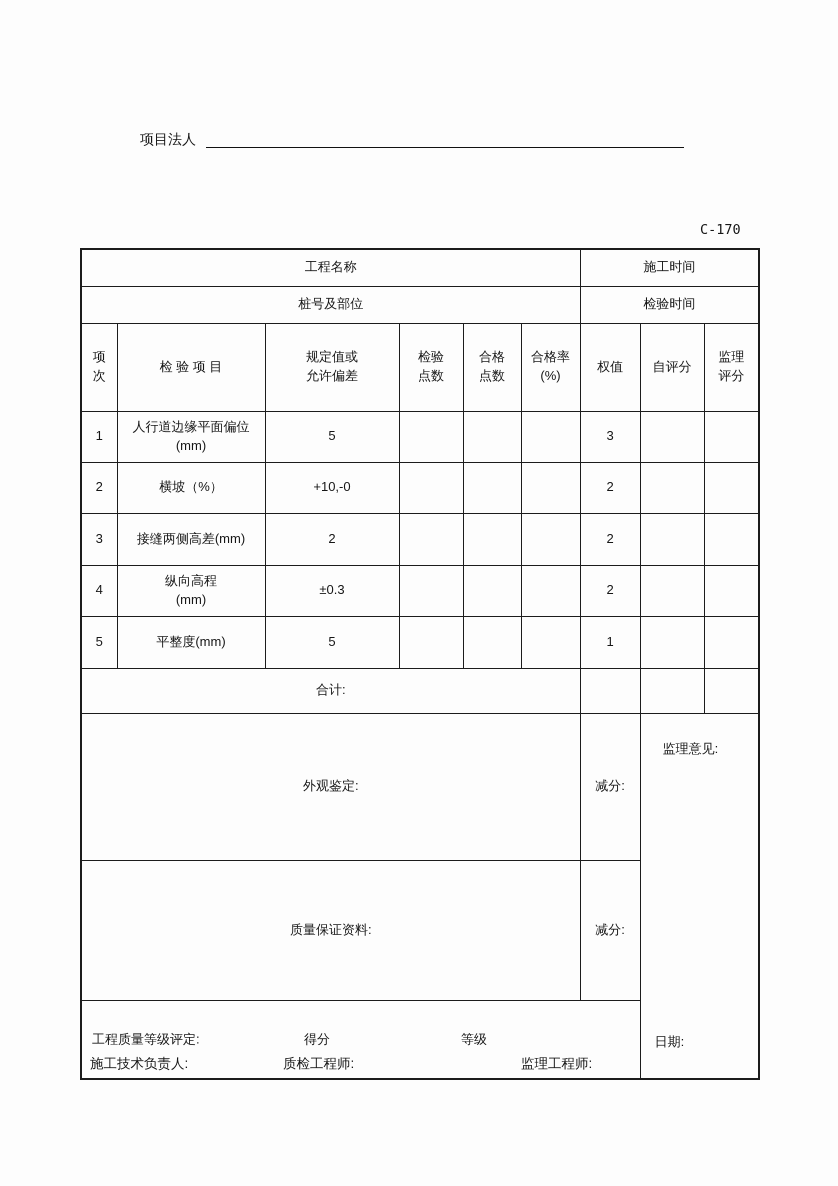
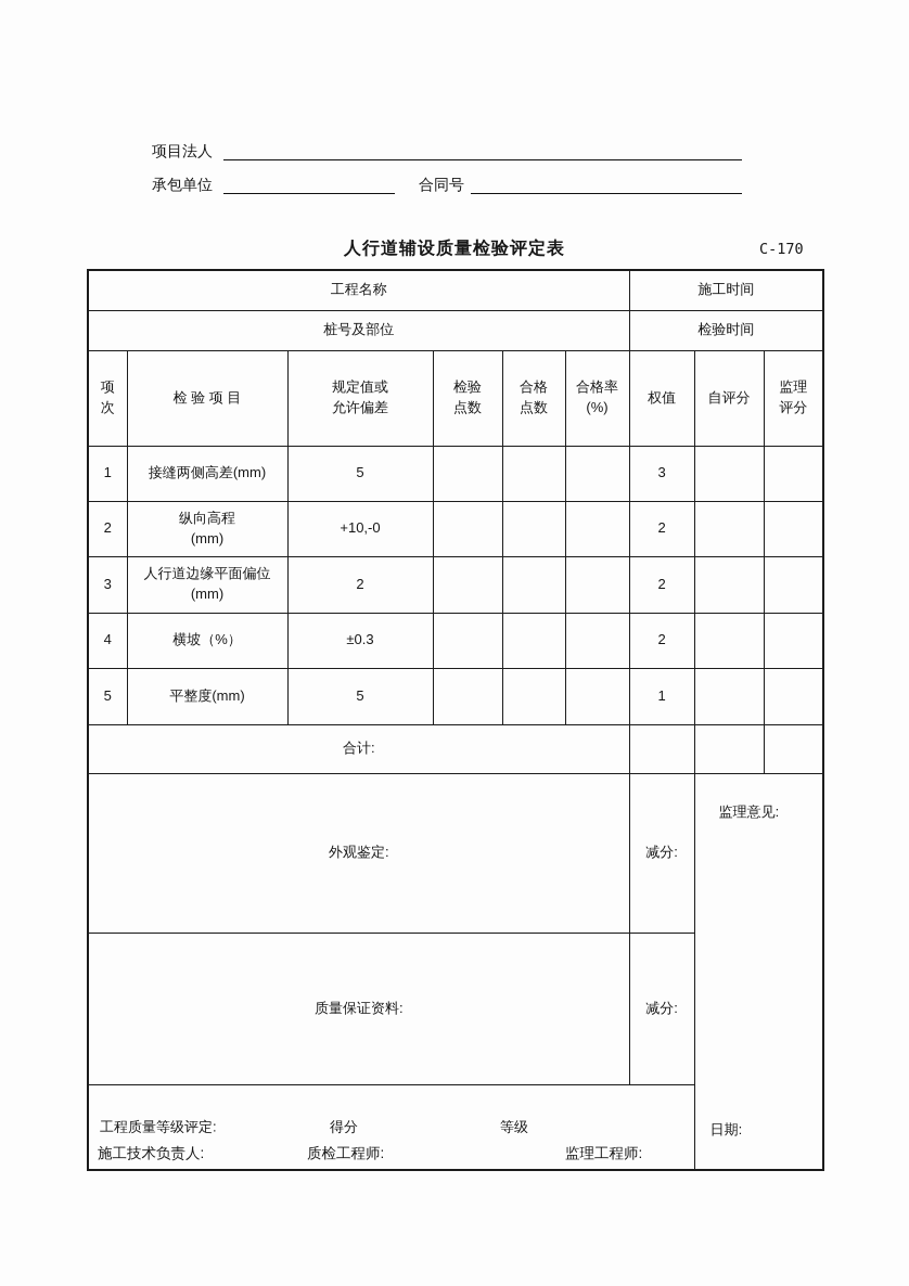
  项目法人
+ 承包单位
+ 合同号
+ 人行道辅设质量检验评定表
  C-170
  工程名称	施工时间
  桩号及部位	检验时间
  项 次	检 验 项 目	规定值或 允许偏差	检验 点数	合格 点数	合格率 (%)	权值	自评分	监理 评分
- 1	人行道边缘平面偏位 (mm)	5				3
+ 1	接缝两侧高差(mm)	5				3
- 2	横坡（%）	+10,-0				2
+ 2	纵向高程 (mm)	+10,-0				2
- 3	接缝两侧高差(mm)	2				2
+ 3	人行道边缘平面偏位 (mm)	2				2
- 4	纵向高程 (mm)	±0.3				2
+ 4	横坡（%）	±0.3				2
  5	平整度(mm)	5				1
  合计:
  外观鉴定:	减分:	监理意见: 日期:
  质量保证资料:	减分:
  工程质量等级评定: 得分 等级
  施工技术负责人:
  质检工程师:
  监理工程师:
